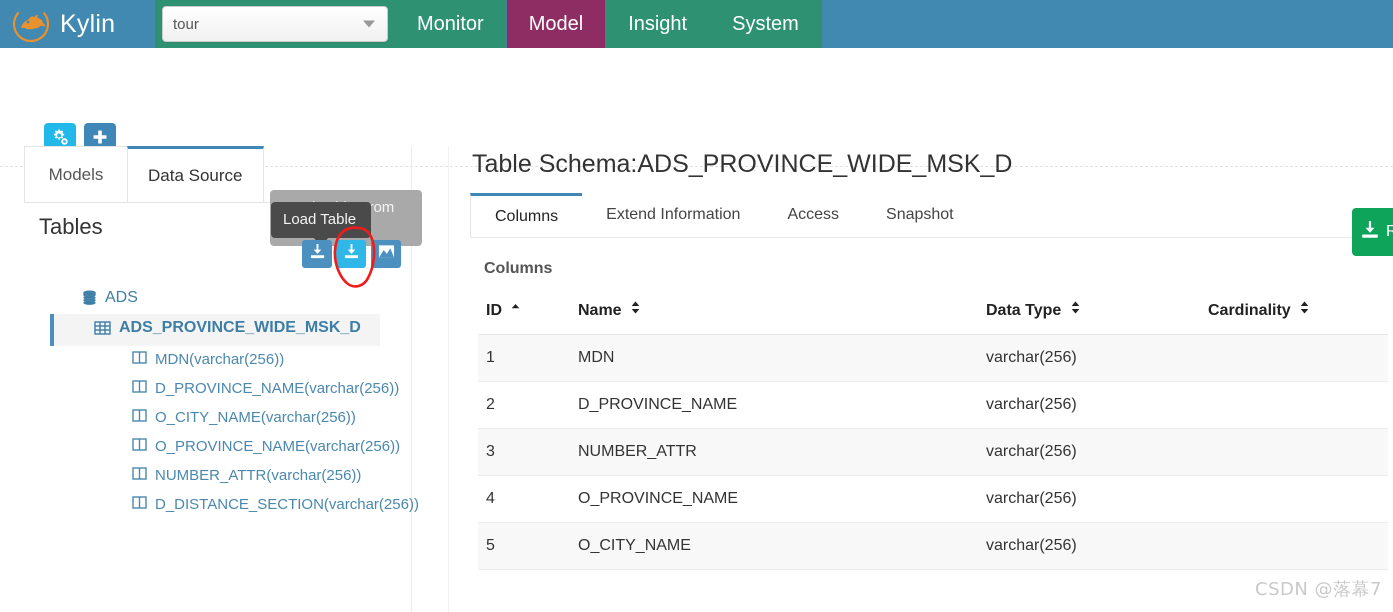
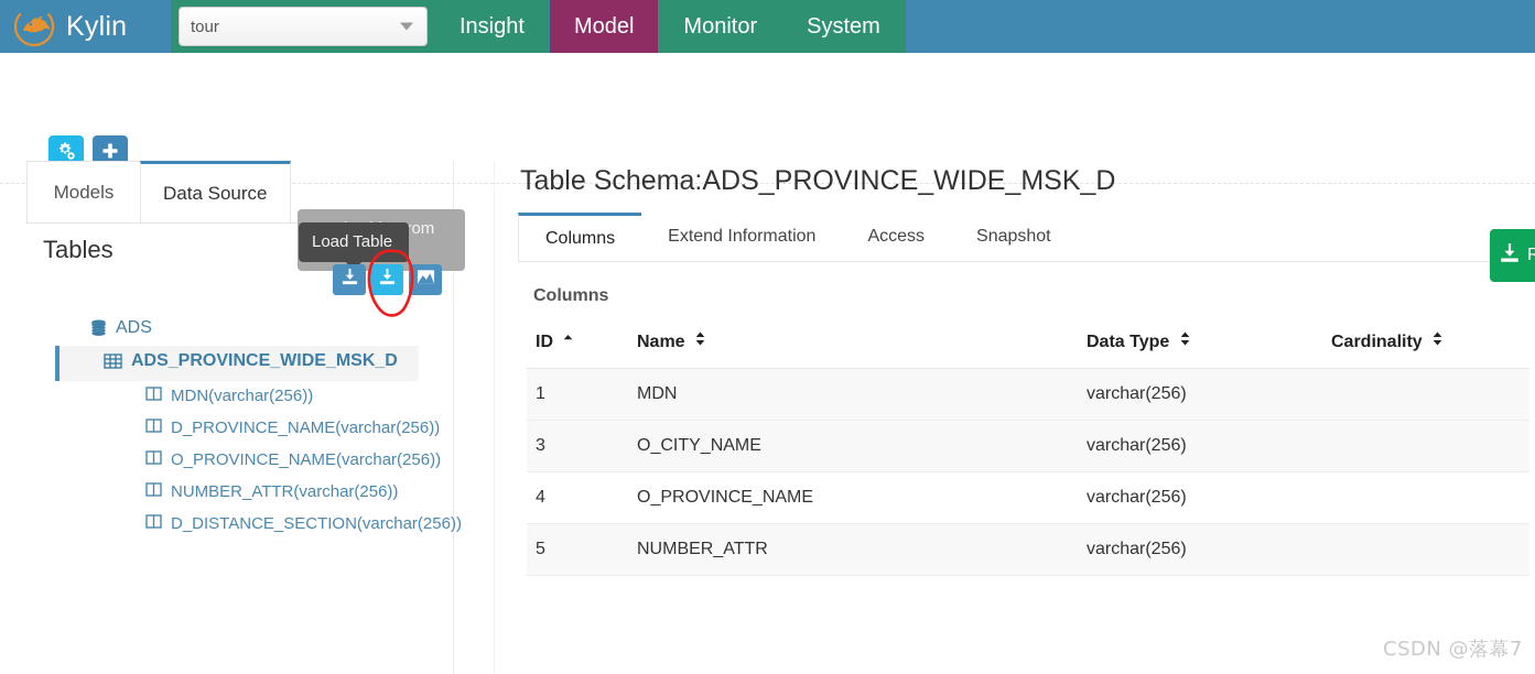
  Kylin
  tour
- Monitor
+ Insight
  Model
- Insight
+ Monitor
  System
  Models
  Data Source
  Tables
  ADS
  ADS_PROVINCE_WIDE_MSK_D
  MDN(varchar(256))
  D_PROVINCE_NAME(varchar(256))
- O_CITY_NAME(varchar(256))
  O_PROVINCE_NAME(varchar(256))
  NUMBER_ATTR(varchar(256))
  D_DISTANCE_SECTION(varchar(256))
  Load Table
  Table Schema:ADS_PROVINCE_WIDE_MSK_D
  Columns
  Extend Information
  Access
  Snapshot
  Columns
  ID	Name	Data Type	Cardinality
  1	MDN	varchar(256)
- 2	D_PROVINCE_NAME	varchar(256)
- 3	NUMBER_ATTR	varchar(256)
+ 3	O_CITY_NAME	varchar(256)
  4	O_PROVINCE_NAME	varchar(256)
- 5	O_CITY_NAME	varchar(256)
+ 5	NUMBER_ATTR	varchar(256)
  R
  CSDN @落幕7
